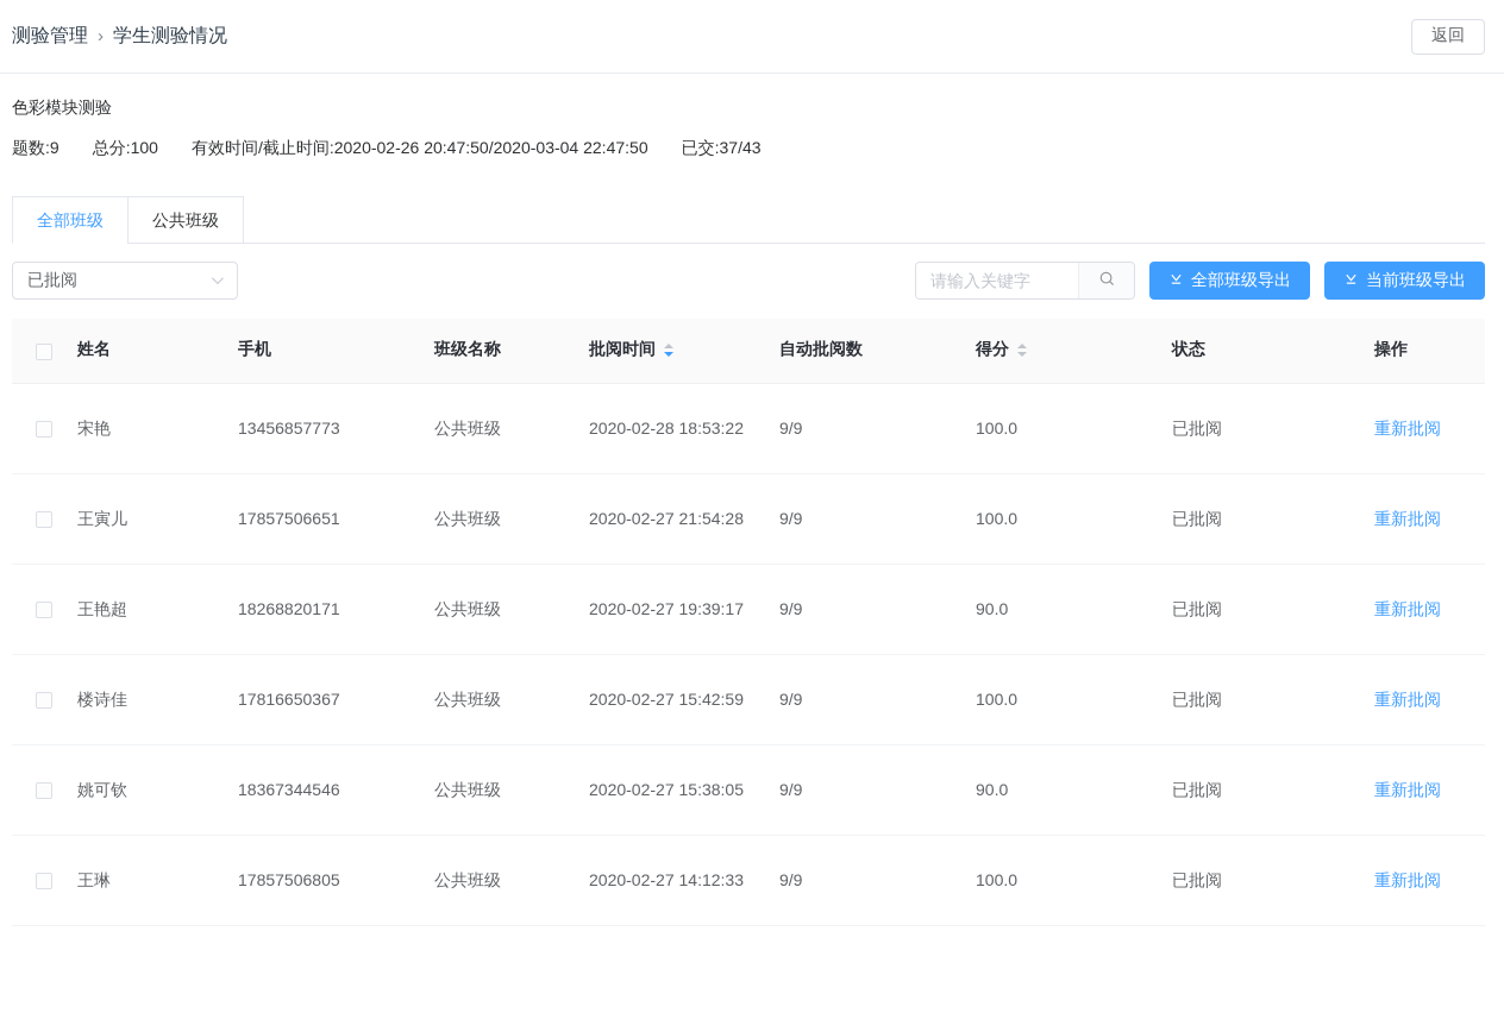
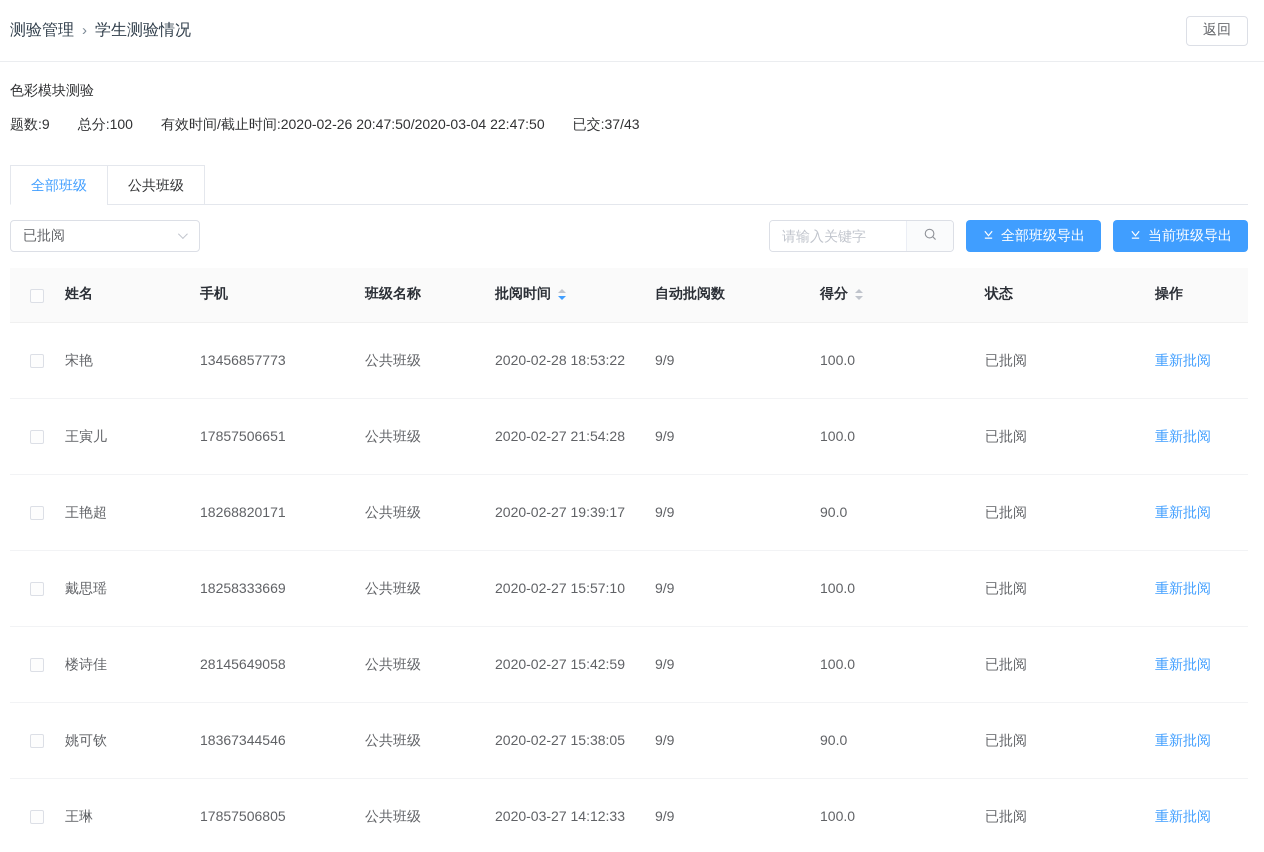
  测验管理
  ›
  学生测验情况
  返回
  色彩模块测验
  题数:9
  总分:100
  有效时间/截止时间:2020-02-26 20:47:50/2020-03-04 22:47:50
  已交:37/43
  全部班级
  公共班级
  已批阅
  请输入关键字
  全部班级导出
  当前班级导出
  	姓名	手机	班级名称	批阅时间	自动批阅数	得分	状态	操作
  	宋艳	13456857773	公共班级	2020-02-28 18:53:22	9/9	100.0	已批阅	重新批阅
  	王寅儿	17857506651	公共班级	2020-02-27 21:54:28	9/9	100.0	已批阅	重新批阅
  	王艳超	18268820171	公共班级	2020-02-27 19:39:17	9/9	90.0	已批阅	重新批阅
+ 	戴思瑶	18258333669	公共班级	2020-02-27 15:57:10	9/9	100.0	已批阅	重新批阅
- 	楼诗佳	17816650367	公共班级	2020-02-27 15:42:59	9/9	100.0	已批阅	重新批阅
+ 	楼诗佳	28145649058	公共班级	2020-02-27 15:42:59	9/9	100.0	已批阅	重新批阅
  	姚可钦	18367344546	公共班级	2020-02-27 15:38:05	9/9	90.0	已批阅	重新批阅
- 	王琳	17857506805	公共班级	2020-02-27 14:12:33	9/9	100.0	已批阅	重新批阅
+ 	王琳	17857506805	公共班级	2020-03-27 14:12:33	9/9	100.0	已批阅	重新批阅
